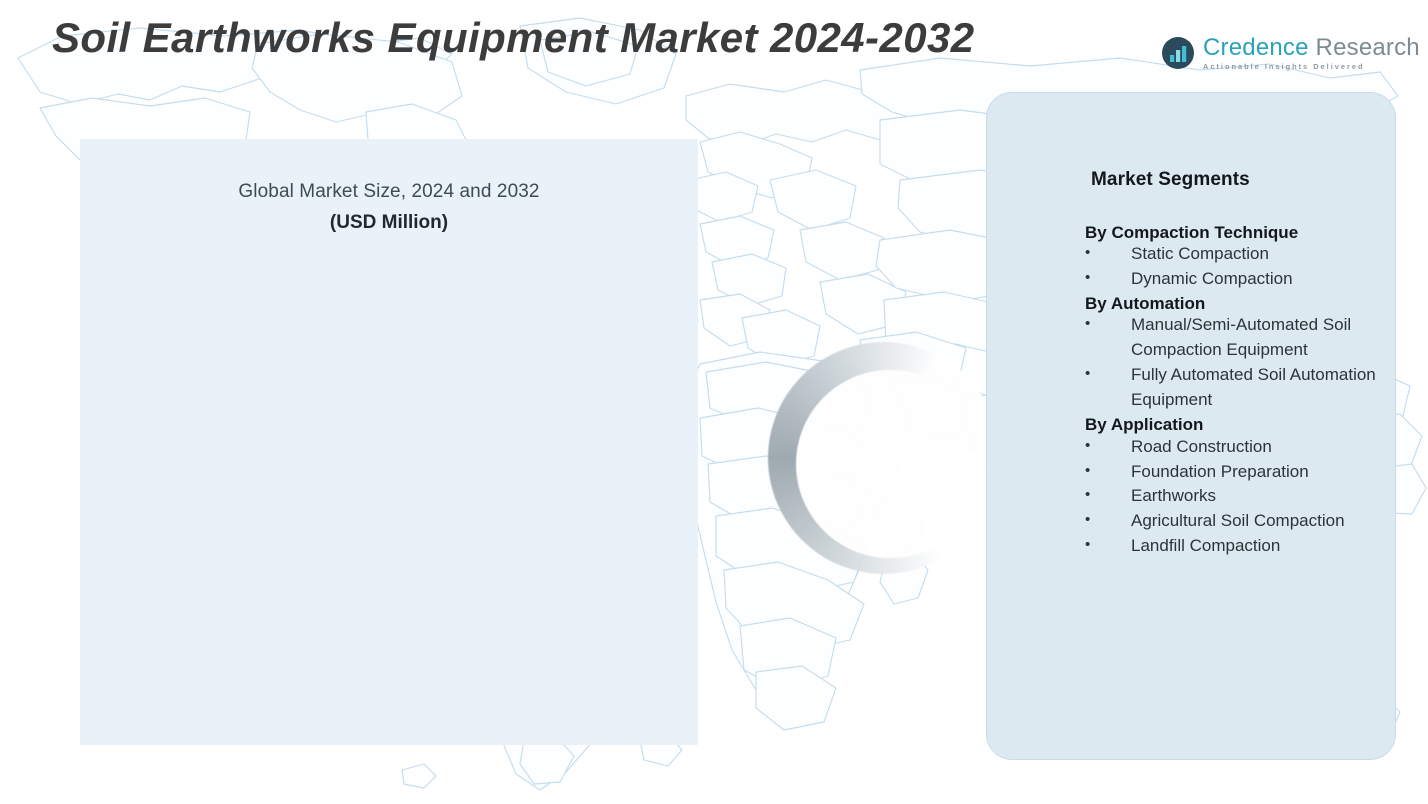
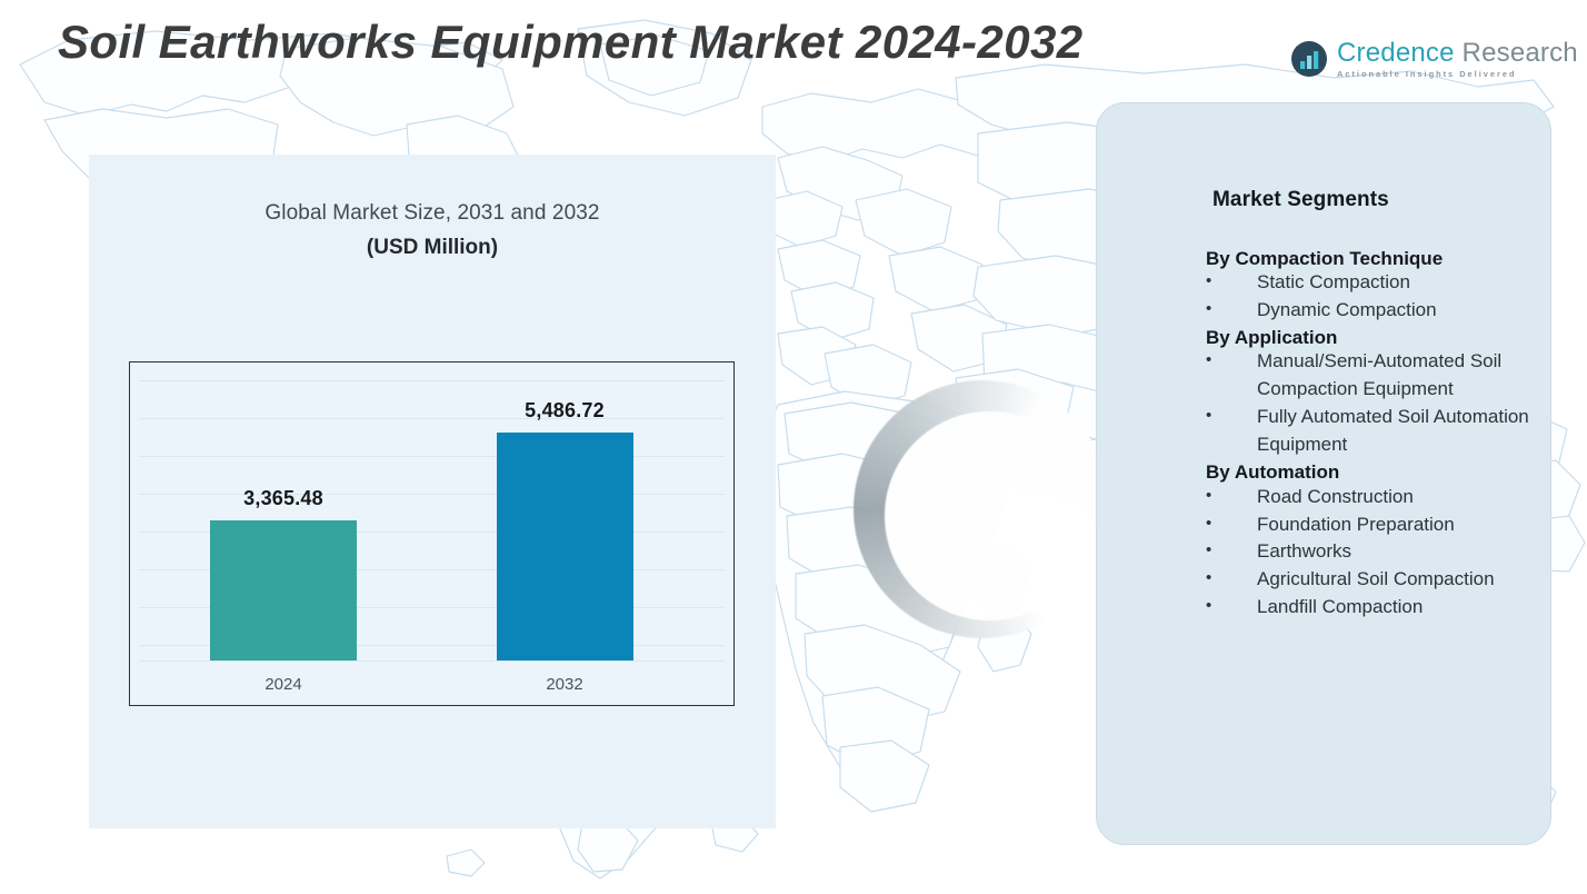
  Soil Earthworks Equipment Market 2024-2032
  Credence Research
  Actionable Insights Delivered
- Global Market Size, 2024 and 2032
+ Global Market Size, 2031 and 2032
  (USD Million)
+ 3,365.48
+ 2024
+ 5,486.72
+ 2032
  Market Segments
  By Compaction Technique
  •
  Static Compaction
  •
  Dynamic Compaction
- By Automation
+ By Application
  •
  Manual/Semi-Automated Soil Compaction Equipment
  •
  Fully Automated Soil Automation Equipment
- By Application
+ By Automation
  •
  Road Construction
  •
  Foundation Preparation
  •
  Earthworks
  •
  Agricultural Soil Compaction
  •
  Landfill Compaction
